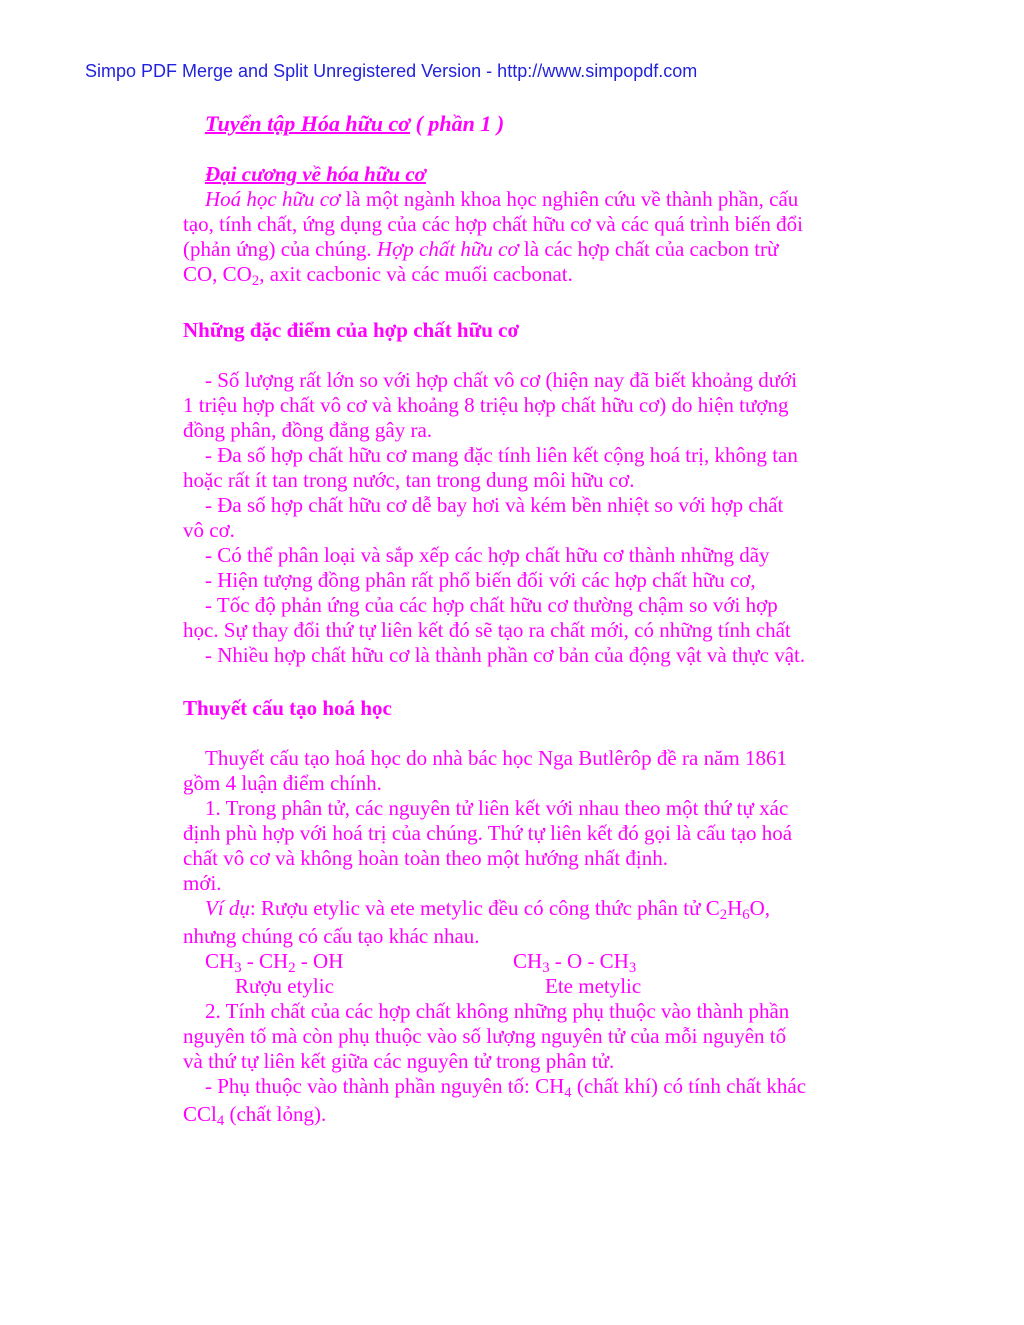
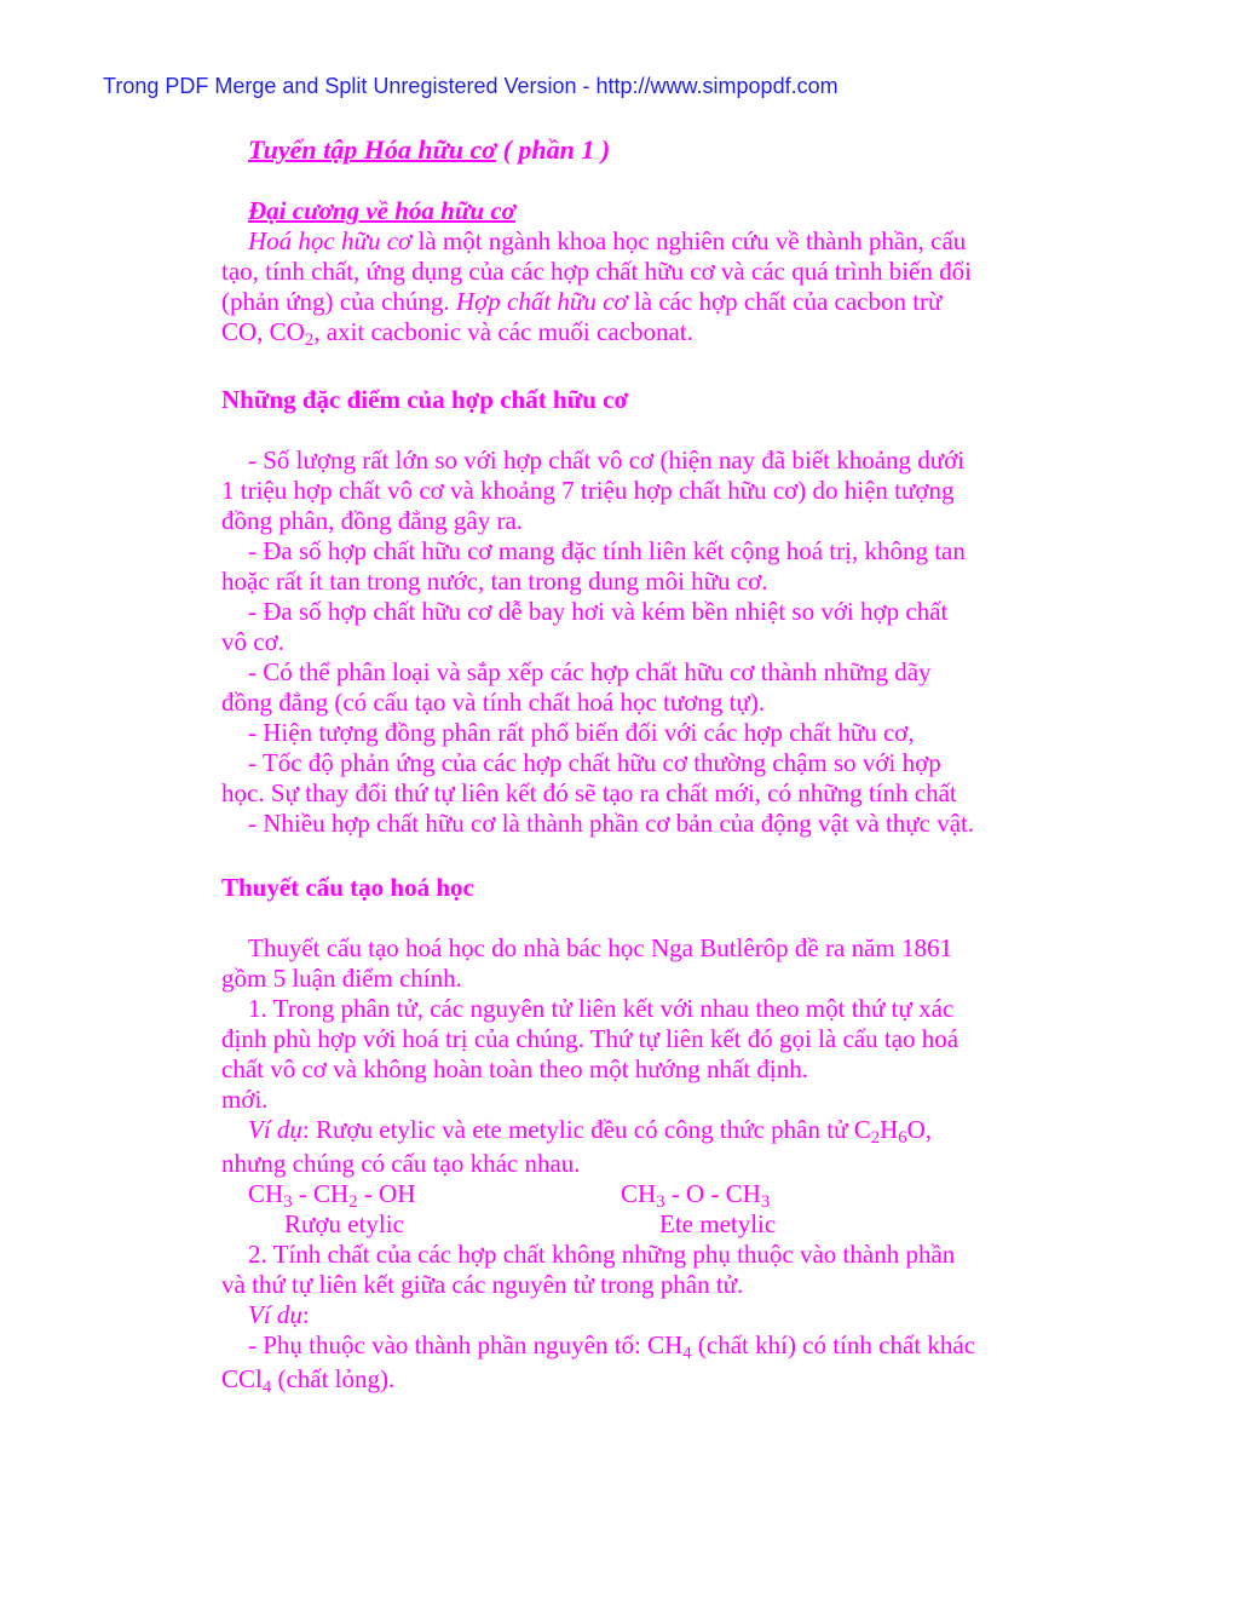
- Simpo PDF Merge and Split Unregistered Version - http://www.simpopdf.com
+ Trong PDF Merge and Split Unregistered Version - http://www.simpopdf.com
  Tuyển tập Hóa hữu cơ ( phần 1 )
  Đại cương về hóa hữu cơ
  Hoá học hữu cơ là một ngành khoa học nghiên cứu về thành phần, cấu
  tạo, tính chất, ứng dụng của các hợp chất hữu cơ và các quá trình biến đổi
  (phản ứng) của chúng. Hợp chất hữu cơ là các hợp chất của cacbon trừ
  CO, CO2, axit cacbonic và các muối cacbonat.
  Những đặc điểm của hợp chất hữu cơ
  - Số lượng rất lớn so với hợp chất vô cơ (hiện nay đã biết khoảng dưới
- 1 triệu hợp chất vô cơ và khoảng 8 triệu hợp chất hữu cơ) do hiện tượng
+ 1 triệu hợp chất vô cơ và khoảng 7 triệu hợp chất hữu cơ) do hiện tượng
  đồng phân, đồng đẳng gây ra.
  - Đa số hợp chất hữu cơ mang đặc tính liên kết cộng hoá trị, không tan
  hoặc rất ít tan trong nước, tan trong dung môi hữu cơ.
  - Đa số hợp chất hữu cơ dễ bay hơi và kém bền nhiệt so với hợp chất
  vô cơ.
  - Có thể phân loại và sắp xếp các hợp chất hữu cơ thành những dãy
+ đồng đẳng (có cấu tạo và tính chất hoá học tương tự).
  - Hiện tượng đồng phân rất phổ biến đối với các hợp chất hữu cơ,
  - Tốc độ phản ứng của các hợp chất hữu cơ thường chậm so với hợp
  học. Sự thay đổi thứ tự liên kết đó sẽ tạo ra chất mới, có những tính chất
  - Nhiều hợp chất hữu cơ là thành phần cơ bản của động vật và thực vật.
  Thuyết cấu tạo hoá học
  Thuyết cấu tạo hoá học do nhà bác học Nga Butlêrôp đề ra năm 1861
- gồm 4 luận điểm chính.
+ gồm 5 luận điểm chính.
  1. Trong phân tử, các nguyên tử liên kết với nhau theo một thứ tự xác
  định phù hợp với hoá trị của chúng. Thứ tự liên kết đó gọi là cấu tạo hoá
  chất vô cơ và không hoàn toàn theo một hướng nhất định.
  mới.
  Ví dụ: Rượu etylic và ete metylic đều có công thức phân tử C2H6O,
  nhưng chúng có cấu tạo khác nhau.
  CH3 - CH2 - OH
  CH3 - O - CH3
  Rượu etylic
  Ete metylic
  2. Tính chất của các hợp chất không những phụ thuộc vào thành phần
- nguyên tố mà còn phụ thuộc vào số lượng nguyên tử của mỗi nguyên tố
  và thứ tự liên kết giữa các nguyên tử trong phân tử.
+ Ví dụ:
  - Phụ thuộc vào thành phần nguyên tố: CH4 (chất khí) có tính chất khác
  CCl4 (chất lỏng).
